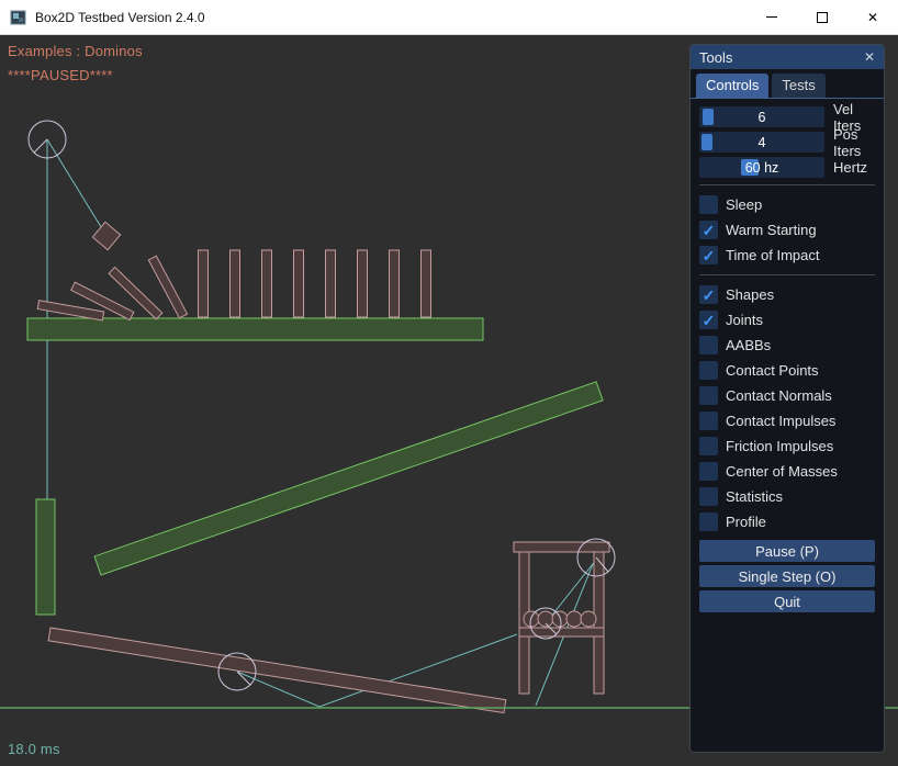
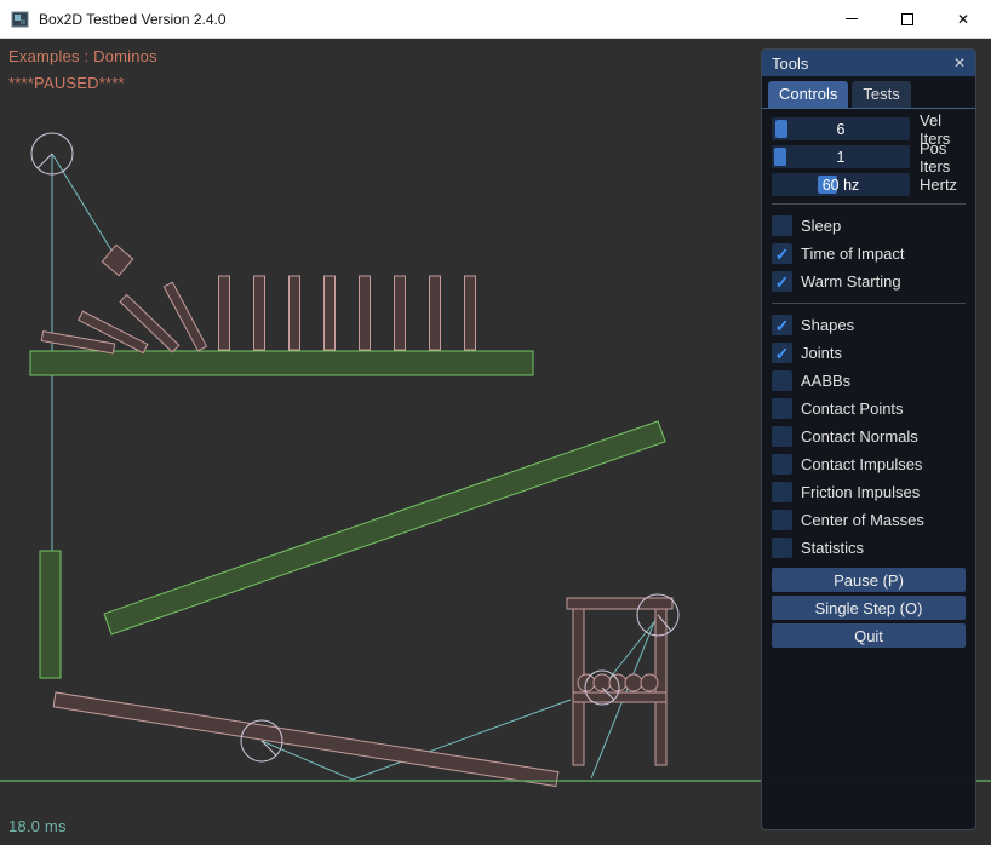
  Box2D Testbed Version 2.4.0
  ✕
  Examples : Dominos
  ****PAUSED****
  18.0 ms
  Tools
  ✕
  Controls
  Tests
  6
  Vel Iters
- 4
+ 1
  Pos Iters
  60 hz
  Hertz
  Sleep
  ✓
- Warm Starting
+ Time of Impact
  ✓
- Time of Impact
+ Warm Starting
  ✓
  Shapes
  ✓
  Joints
  AABBs
  Contact Points
  Contact Normals
  Contact Impulses
  Friction Impulses
  Center of Masses
  Statistics
- Profile
  Pause (P)
  Single Step (O)
  Quit
